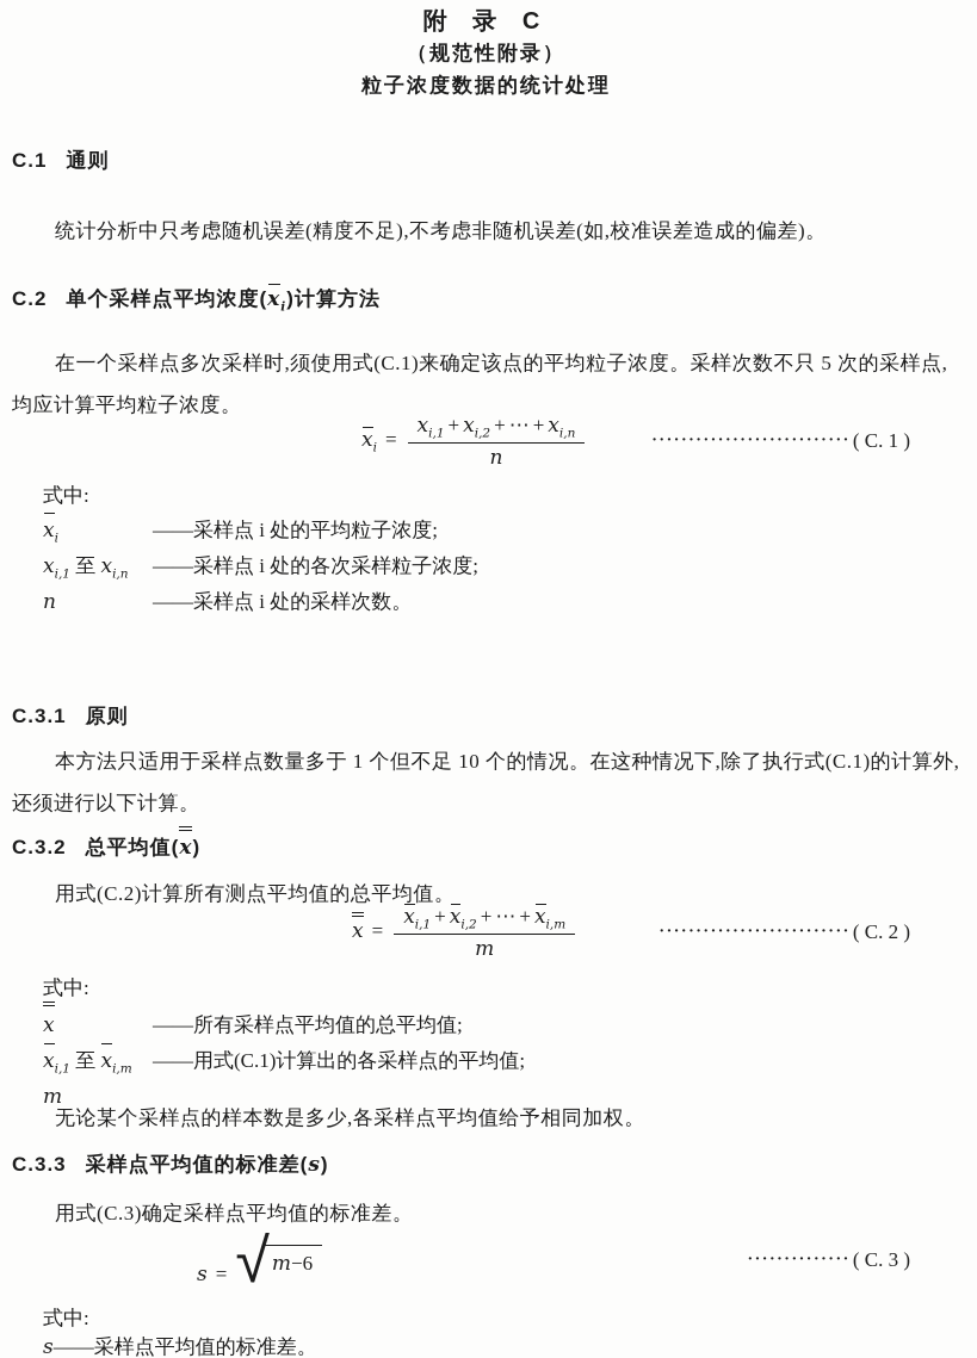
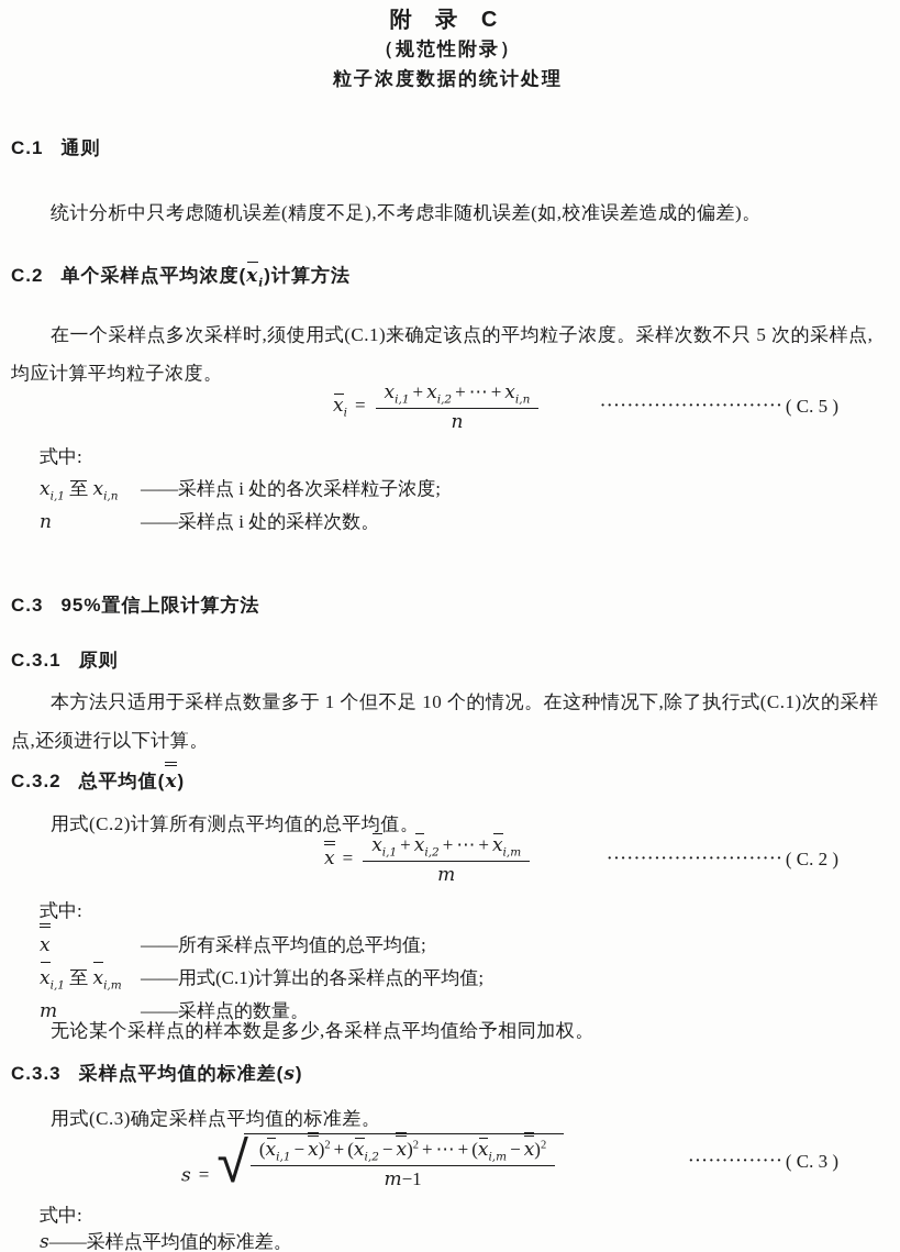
  附 录 C
  （规范性附录）
  粒子浓度数据的统计处理
  C.1 通则
  统计分析中只考虑随机误差(精度不足),不考虑非随机误差(如,校准误差造成的偏差)。
  C.2 单个采样点平均浓度(xi)计算方法
  在一个采样点多次采样时,须使用式(C.1)来确定该点的平均粒子浓度。采样次数不只 5 次的采样点,均应计算平均粒子浓度。
  xi=
  xi,1+ xi,2+ ⋯ + xi,n
  n
  ···························
- ( C. 1 )
+ ( C. 5 )
  式中:
- xi
- ——采样点 i 处的平均粒子浓度;
  xi,1 至 xi,n
  ——采样点 i 处的各次采样粒子浓度;
  n
  ——采样点 i 处的采样次数。
+ C.3 95%置信上限计算方法
  C.3.1 原则
- 本方法只适用于采样点数量多于 1 个但不足 10 个的情况。在这种情况下,除了执行式(C.1)的计算外,还须进行以下计算。
+ 本方法只适用于采样点数量多于 1 个但不足 10 个的情况。在这种情况下,除了执行式(C.1)次的采样点,还须进行以下计算。
  C.3.2 总平均值(x)
  用式(C.2)计算所有测点平均值的总平均值。
  x =
  xi,1+ xi,2+ ⋯ + xi,m
  m
  ··························
  ( C. 2 )
  式中:
  x
  ——所有采样点平均值的总平均值;
  xi,1 至 xi,m
  ——用式(C.1)计算出的各采样点的平均值;
  m
+ ——采样点的数量。
  无论某个采样点的样本数是多少,各采样点平均值给予相同加权。
  C.3.3 采样点平均值的标准差(s)
  用式(C.3)确定采样点平均值的标准差。
  s =
  √
+ (xi,1− x)2 + (xi,2− x)2 + ⋯ + (xi,m− x)2
- m−6
+ m−1
  ··············
  ( C. 3 )
  式中:
  s——采样点平均值的标准差。
